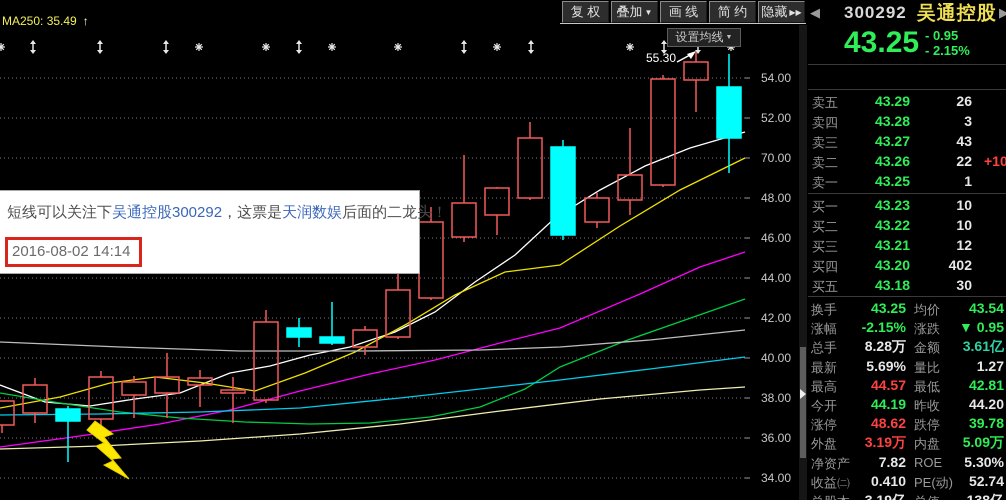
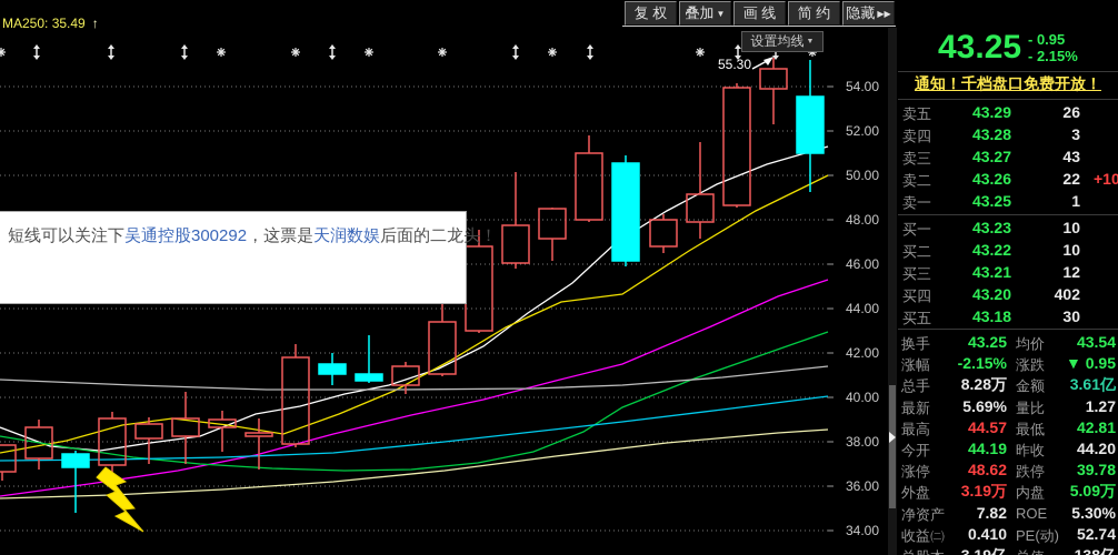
  54.00
  52.00
- 70.00
+ 50.00
  48.00
  46.00
  44.00
  42.00
  40.00
  38.00
  36.00
  34.00
  55.30
  MA250: 35.49 ↑
  设置均线
  短线可以关注下吴通控股300292，这票是天润数娱后面的二龙头！
- 2016-08-02 14:14
  复 权
  叠加
  ▼
  画 线
  简 约
  隐藏
  ▶▶
- ◀
- 300292
- 吴通控股
- ▶
  43.25
  - 0.95
  - 2.15%
+ 通知！千档盘口免费开放！
  卖五
  43.29
  26
  卖四
  43.28
  3
  卖三
  43.27
  43
  卖二
  43.26
  22
  +10
  卖一
  43.25
  1
  买一
  43.23
  10
  买二
  43.22
  10
  买三
  43.21
  12
  买四
  43.20
  402
  买五
  43.18
  30
  换手
  43.25
  均价
  43.54
  涨幅
  -2.15%
  涨跌
  ▼ 0.95
  总手
  8.28万
  金额
  3.61亿
  最新
  5.69%
  量比
  1.27
  最高
  44.57
  最低
  42.81
  今开
  44.19
  昨收
  44.20
  涨停
  48.62
  跌停
  39.78
  外盘
  3.19万
  内盘
  5.09万
  净资产
  7.82
  ROE
  5.30%
  收益㈡
  0.410
  PE(动)
  52.74
